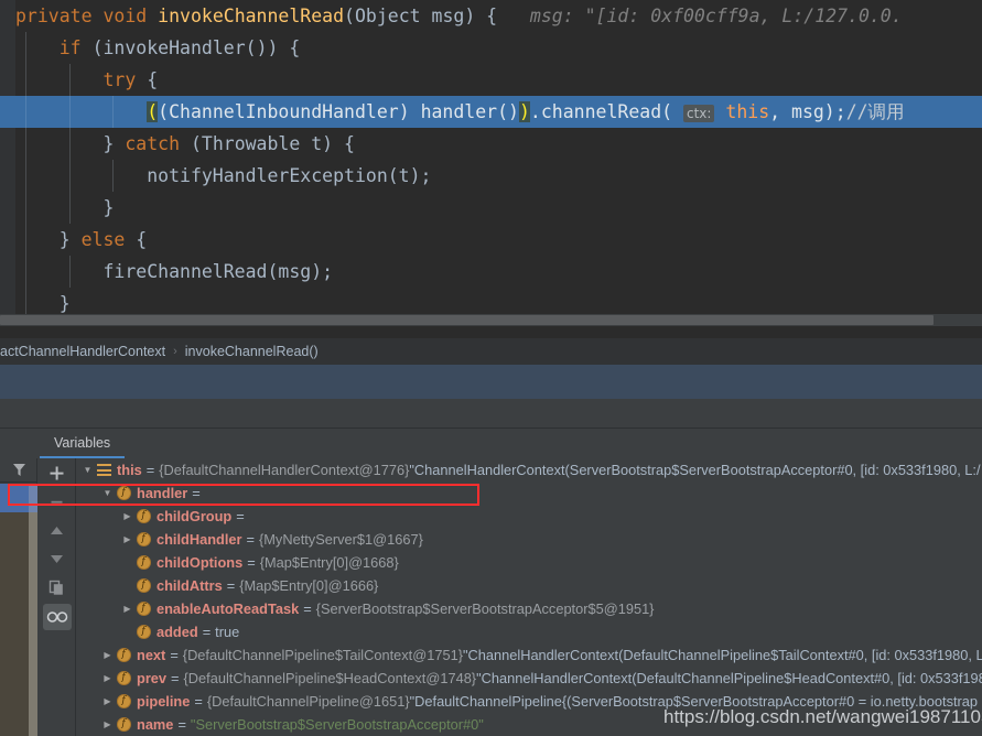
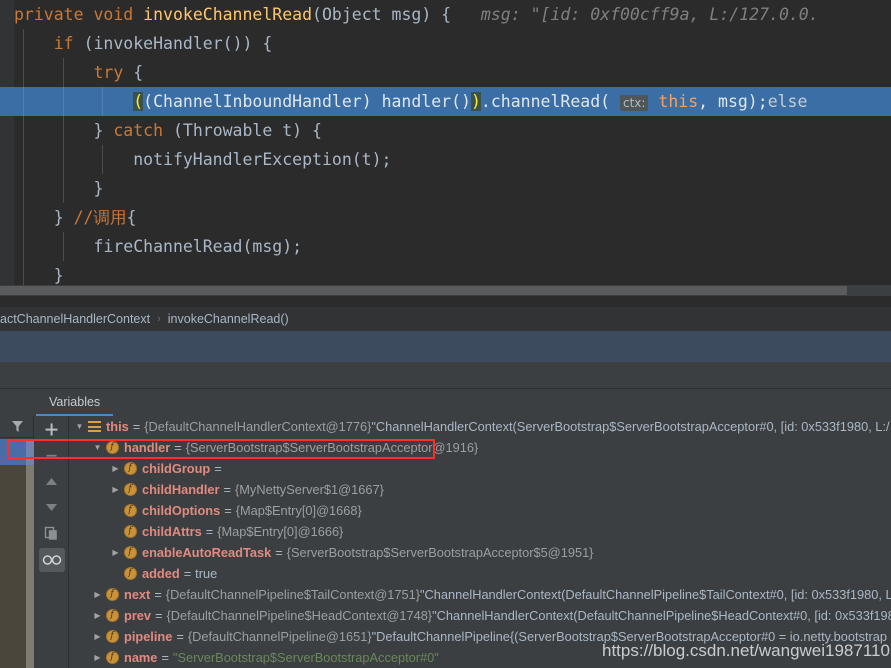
  private void invokeChannelRead(Object msg) { msg: "[id: 0xf00cff9a, L:/127.0.0.
  if (invokeHandler()) {
  try {
- ((ChannelInboundHandler) handler()).channelRead( ctx: this, msg);//调用
+ ((ChannelInboundHandler) handler()).channelRead( ctx: this, msg);else
  } catch (Throwable t) {
  notifyHandlerException(t);
  }
- } else {
+ } //调用{
  fireChannelRead(msg);
  }
  actChannelHandlerContext
  ›
  invokeChannelRead()
  Variables
  ▼
  this
  =
  {DefaultChannelHandlerContext@1776}
  "ChannelHandlerContext(ServerBootstrap$ServerBootstrapAcceptor#0, [id: 0x533f1980, L:/
  ▼
  f
  handler
  =
+ {ServerBootstrap$ServerBootstrapAcceptor@1916}
  ▶
  f
  childGroup
  =
  ▶
  f
  childHandler
  =
  {MyNettyServer$1@1667}
  f
  childOptions
  =
  {Map$Entry[0]@1668}
  f
  childAttrs
  =
  {Map$Entry[0]@1666}
  ▶
  f
  enableAutoReadTask
  =
  {ServerBootstrap$ServerBootstrapAcceptor$5@1951}
  f
  added
  =
  true
  ▶
  f
  next
  =
  {DefaultChannelPipeline$TailContext@1751}
  "ChannelHandlerContext(DefaultChannelPipeline$TailContext#0, [id: 0x533f1980, L
  ▶
  f
  prev
  =
  {DefaultChannelPipeline$HeadContext@1748}
  "ChannelHandlerContext(DefaultChannelPipeline$HeadContext#0, [id: 0x533f19
  ▶
  f
  pipeline
  =
  {DefaultChannelPipeline@1651}
  "DefaultChannelPipeline{(ServerBootstrap$ServerBootstrapAcceptor#0 = io.netty.bootstrap
  ▶
  f
  name
  =
  "ServerBootstrap$ServerBootstrapAcceptor#0"
  https://blog.csdn.net/wangwei1987110
